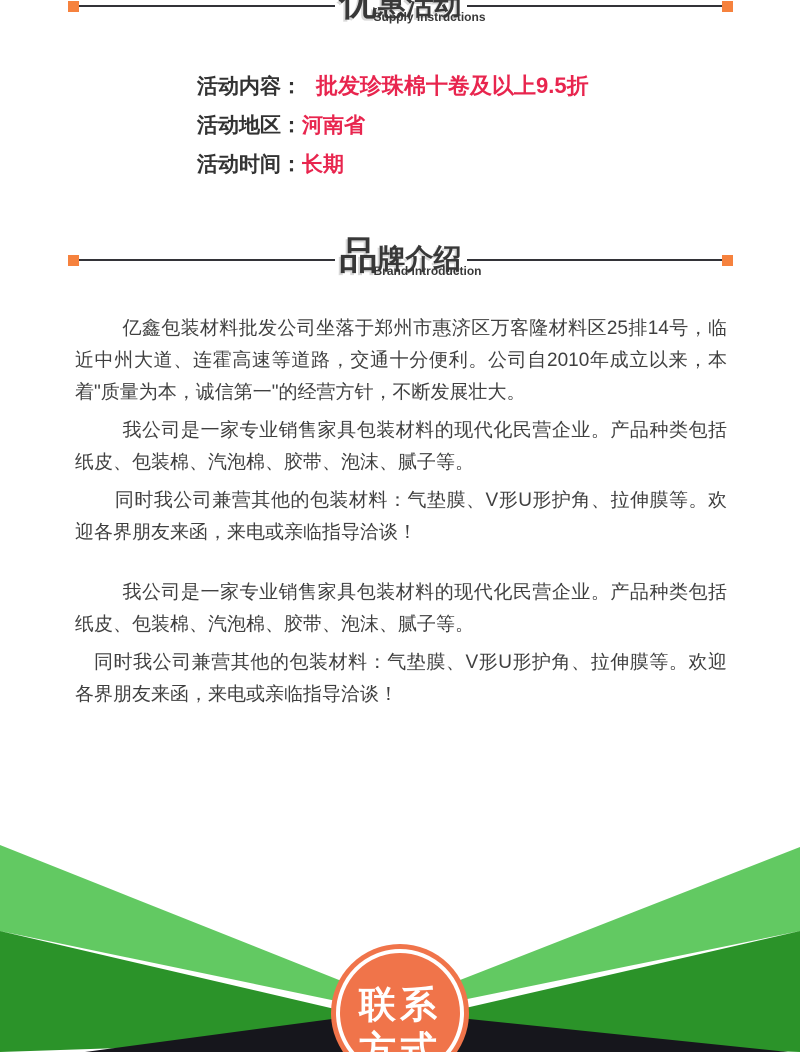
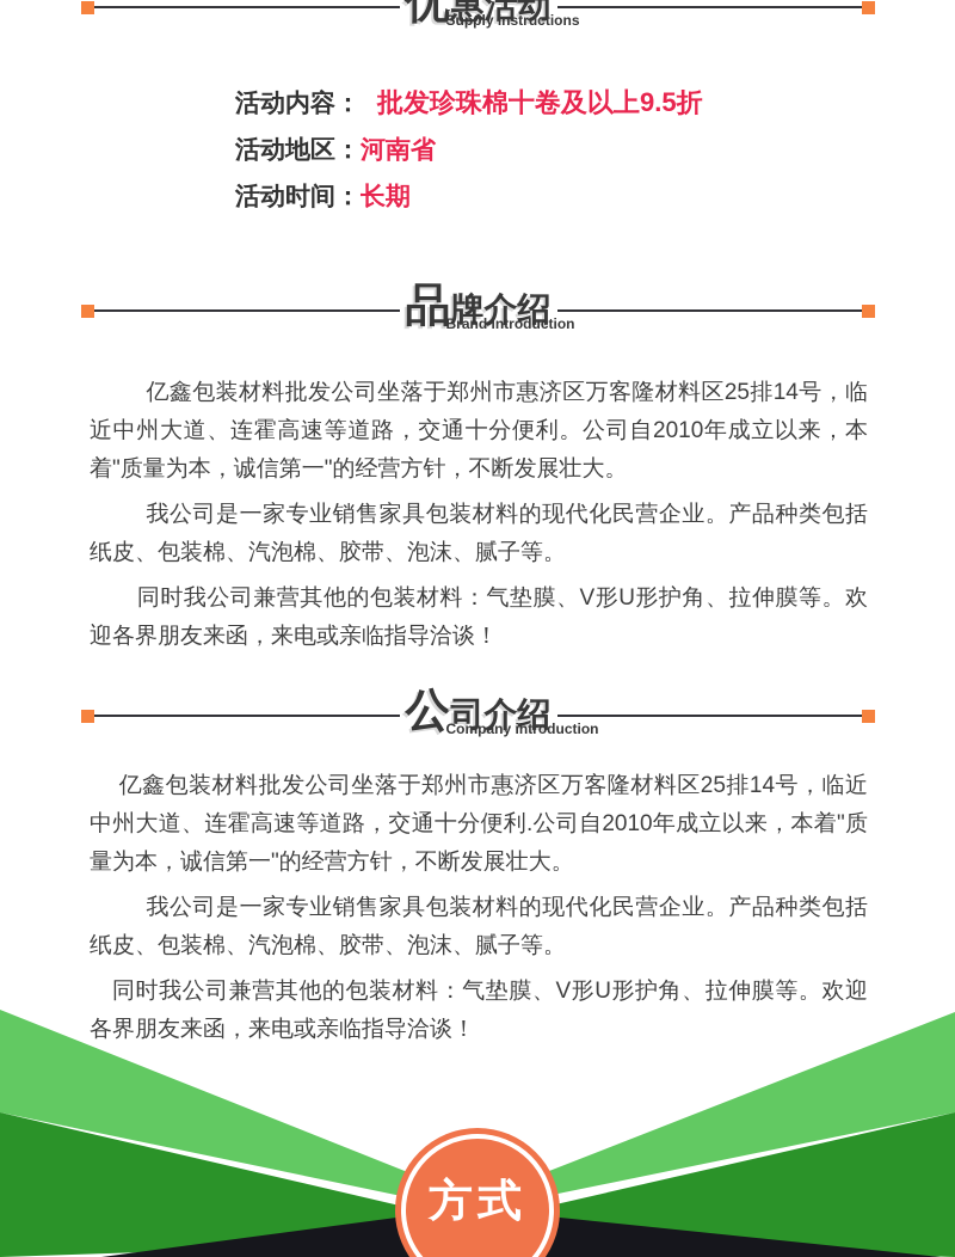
- 联系
  方式
  优
  惠活动
  Supply instructions
  活动内容： 批发珍珠棉十卷及以上9.5折
  活动地区：河南省
  活动时间：长期
  品
  牌介绍
  Brand introduction
  亿鑫包装材料批发公司坐落于郑州市惠济区万客隆材料区25排14号，临近中州大道、连霍高速等道路，交通十分便利。公司自2010年成立以来，本着"质量为本，诚信第一"的经营方针，不断发展壮大。
  我公司是一家专业销售家具包装材料的现代化民营企业。产品种类包括纸皮、包装棉、汽泡棉、胶带、泡沫、腻子等。
  同时我公司兼营其他的包装材料：气垫膜、V形U形护角、拉伸膜等。欢迎各界朋友来函，来电或亲临指导洽谈！
+ 公
+ 司介绍
+ Company introduction
+ 亿鑫包装材料批发公司坐落于郑州市惠济区万客隆材料区25排14号，临近中州大道、连霍高速等道路，交通十分便利.公司自2010年成立以来，本着"质量为本，诚信第一"的经营方针，不断发展壮大。
  我公司是一家专业销售家具包装材料的现代化民营企业。产品种类包括纸皮、包装棉、汽泡棉、胶带、泡沫、腻子等。
  同时我公司兼营其他的包装材料：气垫膜、V形U形护角、拉伸膜等。欢迎各界朋友来函，来电或亲临指导洽谈！
